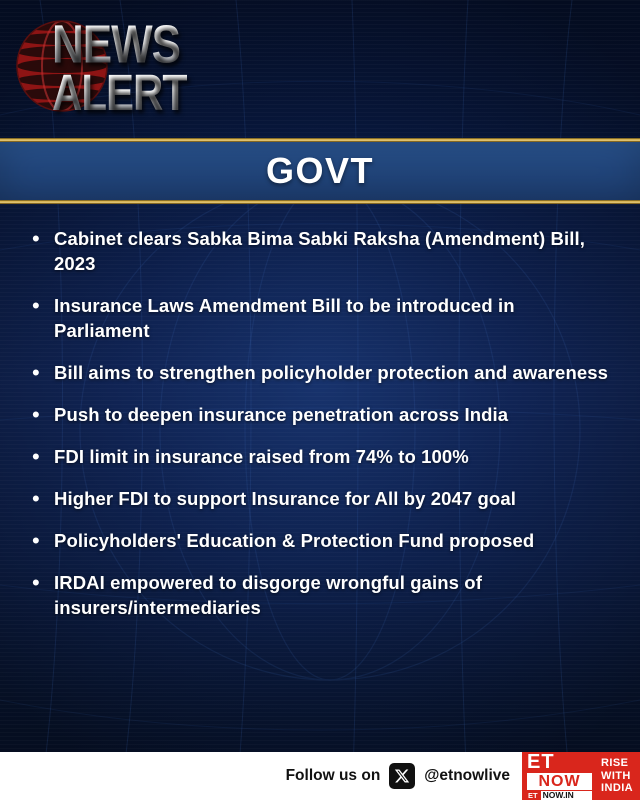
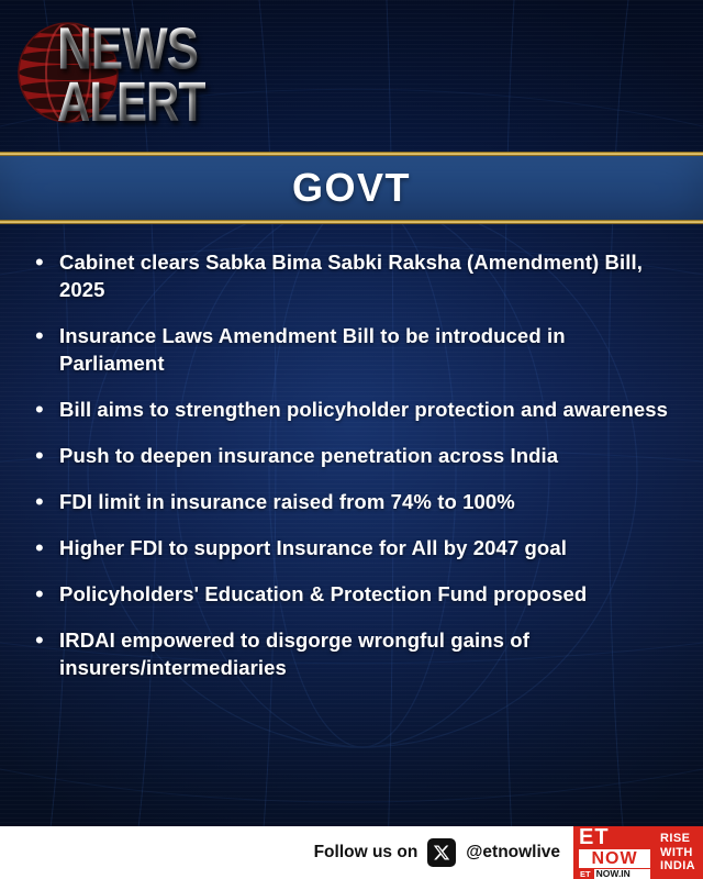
  NEWS
  ALERT
  GOVT
  •
- Cabinet clears Sabka Bima Sabki Raksha (Amendment) Bill, 2023
+ Cabinet clears Sabka Bima Sabki Raksha (Amendment) Bill, 2025
  •
  Insurance Laws Amendment Bill to be introduced in Parliament
  •
  Bill aims to strengthen policyholder protection and awareness
  •
  Push to deepen insurance penetration across India
  •
  FDI limit in insurance raised from 74% to 100%
  •
  Higher FDI to support Insurance for All by 2047 goal
  •
  Policyholders' Education & Protection Fund proposed
  •
  IRDAI empowered to disgorge wrongful gains of insurers/intermediaries
  Follow us on
  @etnowlive
  ET
  NOW
  ET
  NOW.IN
  RISE
  WITH
  INDIA
